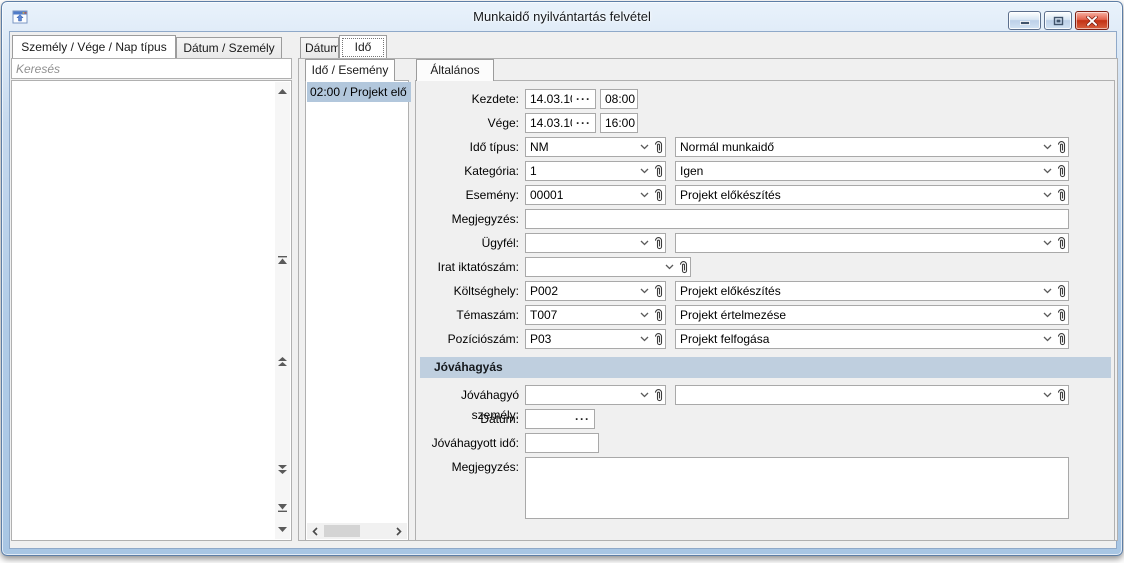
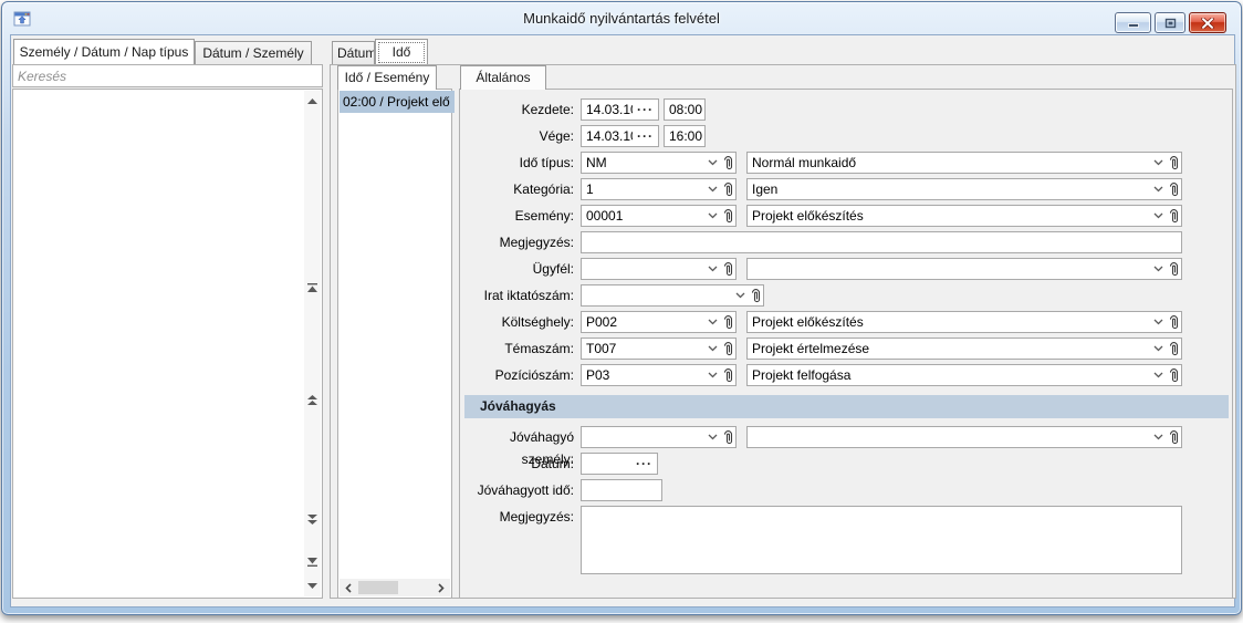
  Munkaidő nyilvántartás felvétel
- Személy / Vége / Nap típus
+ Személy / Dátum / Nap típus
  Dátum / Személy
  Keresés
  Dátum
  Idő
  Idő / Esemény
  02:00 / Projekt elő
  Általános
  Kezdete:
  14.03.1
  ···
  08:00
  Vége:
  14.03.1
  ···
  16:00
  Idő típus:
  NM
  Normál munkaidő
  Kategória:
  1
  Igen
  Esemény:
  00001
  Projekt előkészítés
  Megjegyzés:
  Ügyfél:
  Irat iktatószám:
  Költséghely:
  P002
  Projekt előkészítés
  Témaszám:
  T007
  Projekt értelmezése
  Pozíciószám:
  P03
  Projekt felfogása
  Jóváhagyás
  Jóváhagyó személy:
  Dátum:
  ···
  Jóváhagyott idő:
  Megjegyzés:
